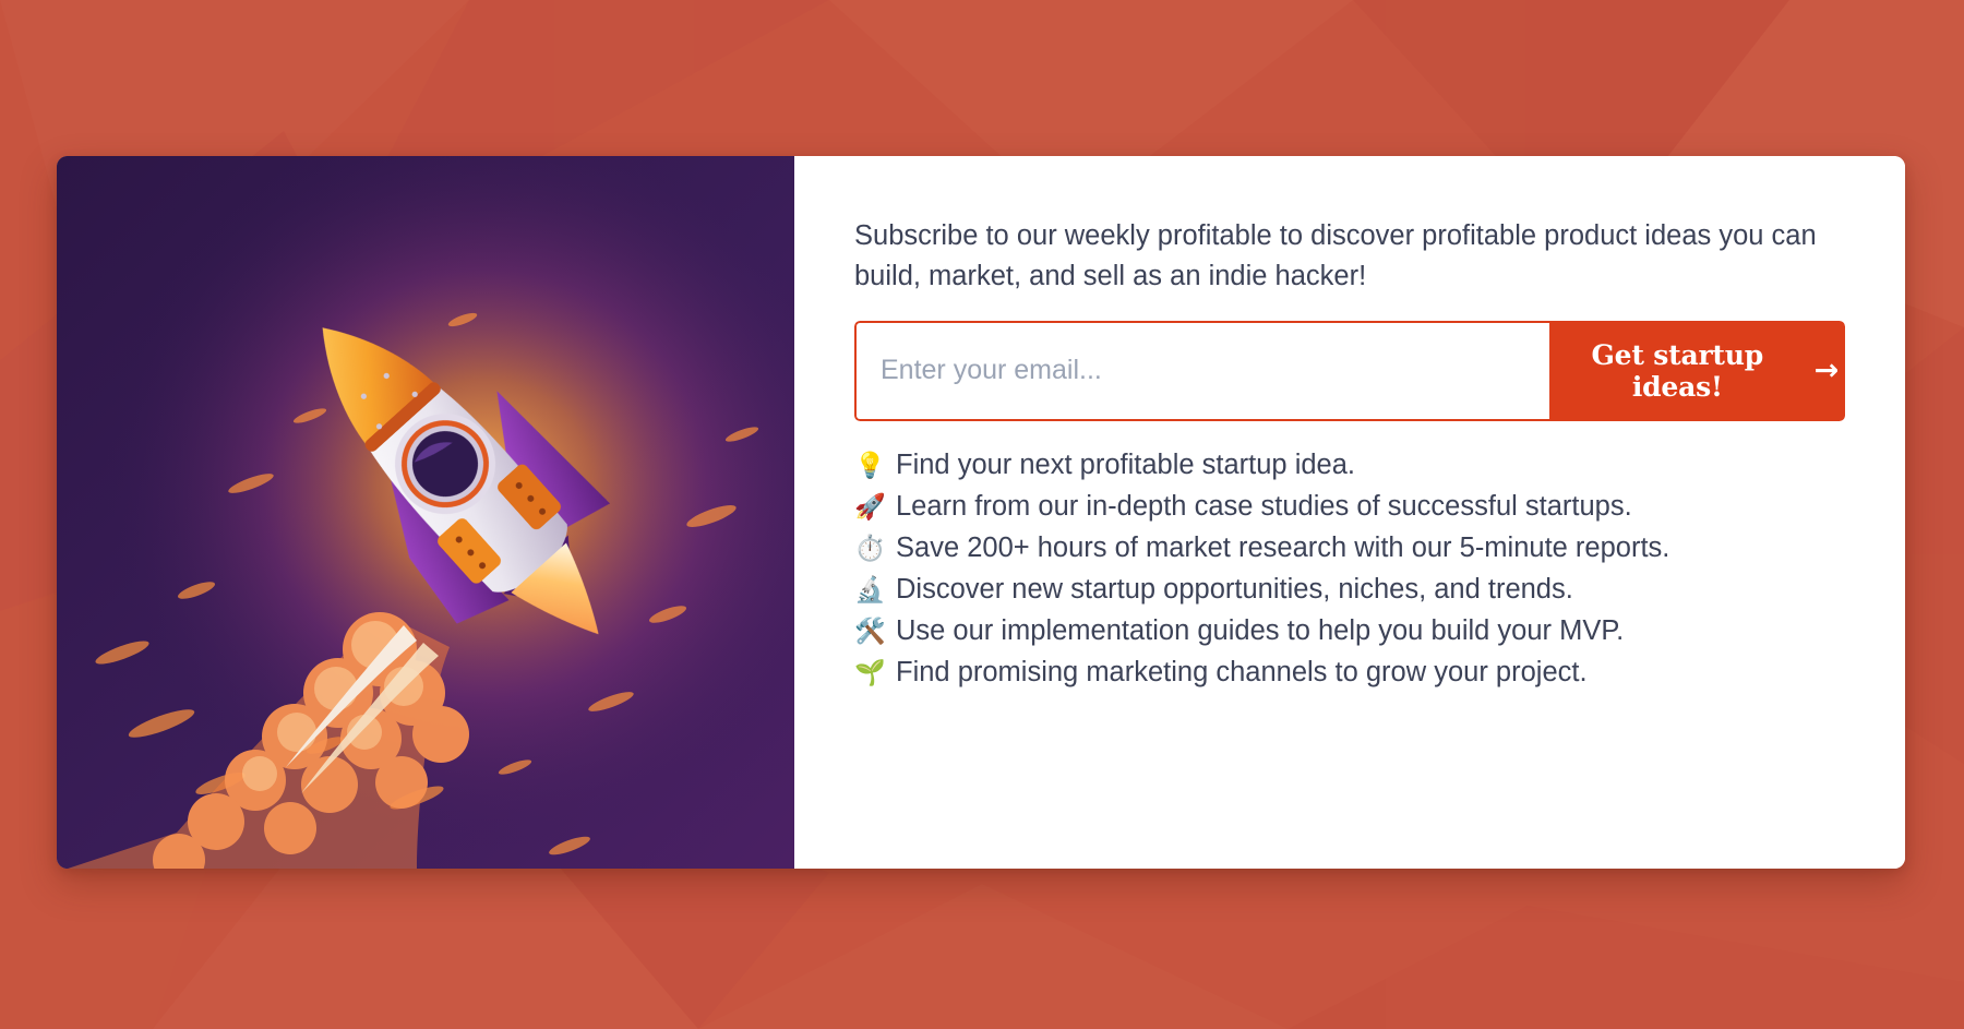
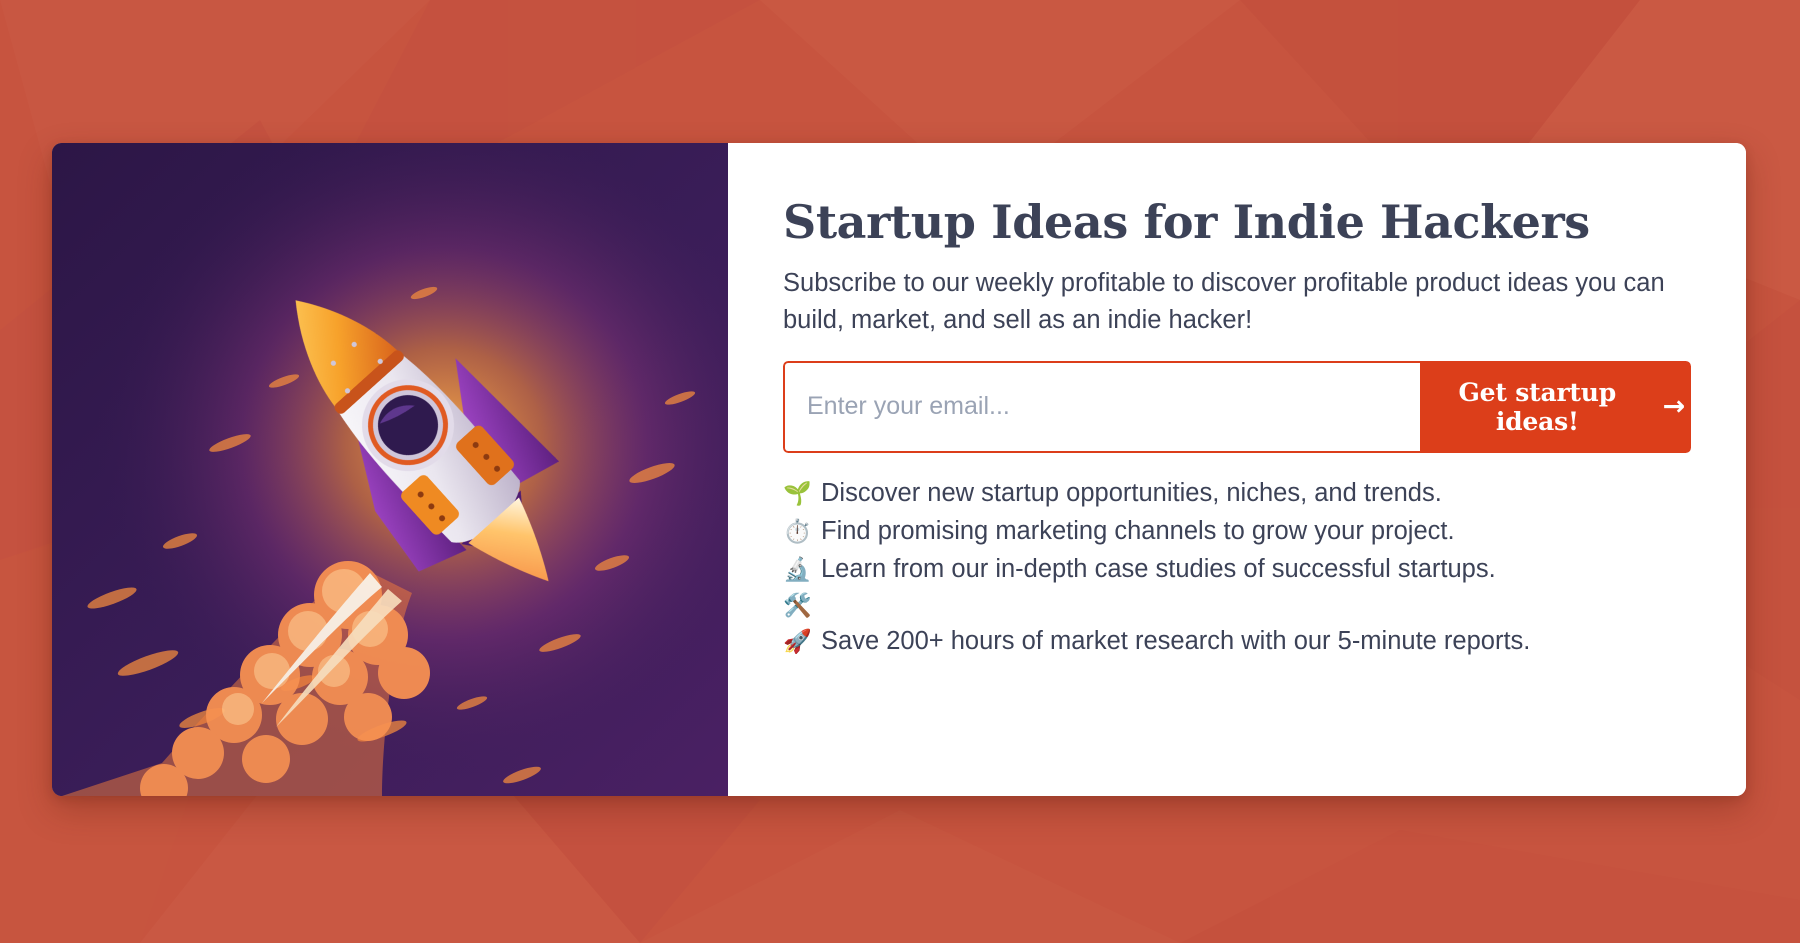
+ Startup Ideas for Indie Hackers
  Subscribe to our weekly profitable to discover profitable product ideas you can build, market, and sell as an indie hacker!
  Enter your email...
  Get startup ideas!
  →
- 💡
- Find your next profitable startup idea.
- 🚀
+ 🌱
- Learn from our in-depth case studies of successful startups.
+ Discover new startup opportunities, niches, and trends.
  ⏱️
- Save 200+ hours of market research with our 5-minute reports.
+ Find promising marketing channels to grow your project.
  🔬
- Discover new startup opportunities, niches, and trends.
+ Learn from our in-depth case studies of successful startups.
  🛠️
- Use our implementation guides to help you build your MVP.
- 🌱
+ 🚀
- Find promising marketing channels to grow your project.
+ Save 200+ hours of market research with our 5-minute reports.
